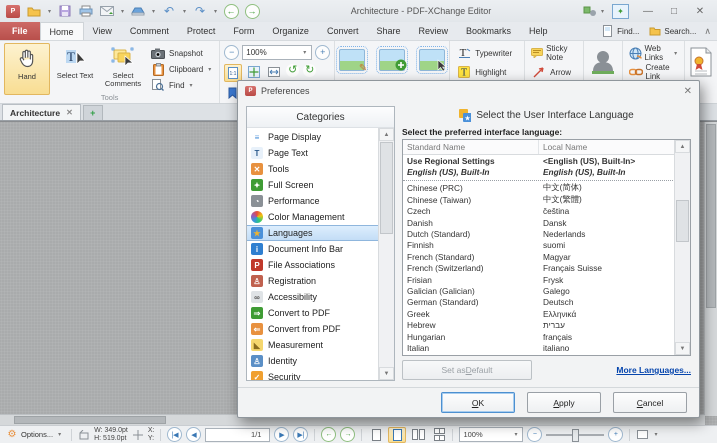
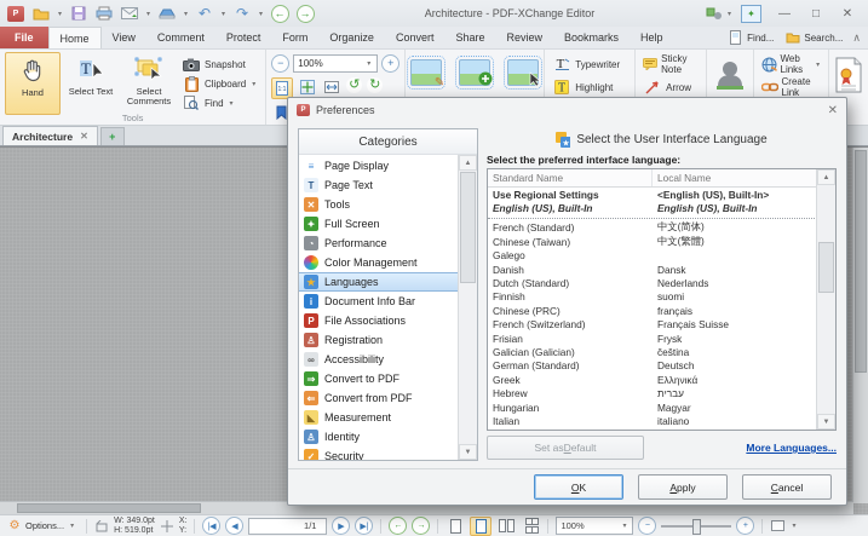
  ↶
  ↷
  ←
  →
  Architecture - PDF-XChange Editor
  ✦
  —
  □
  ✕
  File
  Home
  View
  Comment
  Protect
  Form
  Organize
  Convert
  Share
  Review
  Bookmarks
  Help
  Find...
  Search...
  ∧
  Hand
  T
  Select Text
  Select Comments
  Snapshot
  Clipboard
  Find
  Tools
  −
  100%
  +
  ↺
  ↻
  ✎
  T
  Typewriter
  T
  Highlight
  Sticky Note
  Arrow
  Web Links
  Create Link
  Architecture
  ✕
  +
  ⚙
  Options...
  1/1
  100%
  Preferences
  ✕
  Categories
  ≡
  Page Display
  T
  Page Text
  ✕
  Tools
  ✦
  Full Screen
  ◔
  Performance
  Color Management
  ★
  Languages
  i
  Document Info Bar
  P
  File Associations
  ♙
  Registration
  ∞
  Accessibility
  ⇒
  Convert to PDF
  ⇐
  Convert from PDF
  ◣
  Measurement
  ♙
  Identity
  ✓
  Security
  Select the User Interface Language
  Select the preferred interface language:
  Standard Name
  Local Name
  Use Regional Settings
  <English (US), Built-In>
  English (US), Built-In
  English (US), Built-In
- Chinese (PRC)
+ French (Standard)
  中文(简体)
  Chinese (Taiwan)
  中文(繁體)
- Czech
- čeština
+ Galego
  Danish
  Dansk
  Dutch (Standard)
  Nederlands
  Finnish
  suomi
- French (Standard)
+ Chinese (PRC)
- Magyar
+ français
  French (Switzerland)
  Français Suisse
  Frisian
  Frysk
  Galician (Galician)
- Galego
+ čeština
  German (Standard)
  Deutsch
  Greek
  Ελληνικά
  Hebrew
  עברית
  Hungarian
- français
+ Magyar
  Italian
  italiano
  Set as
  D
  efault
  More Languages...
  O
  K
  A
  pply
  C
  ancel
